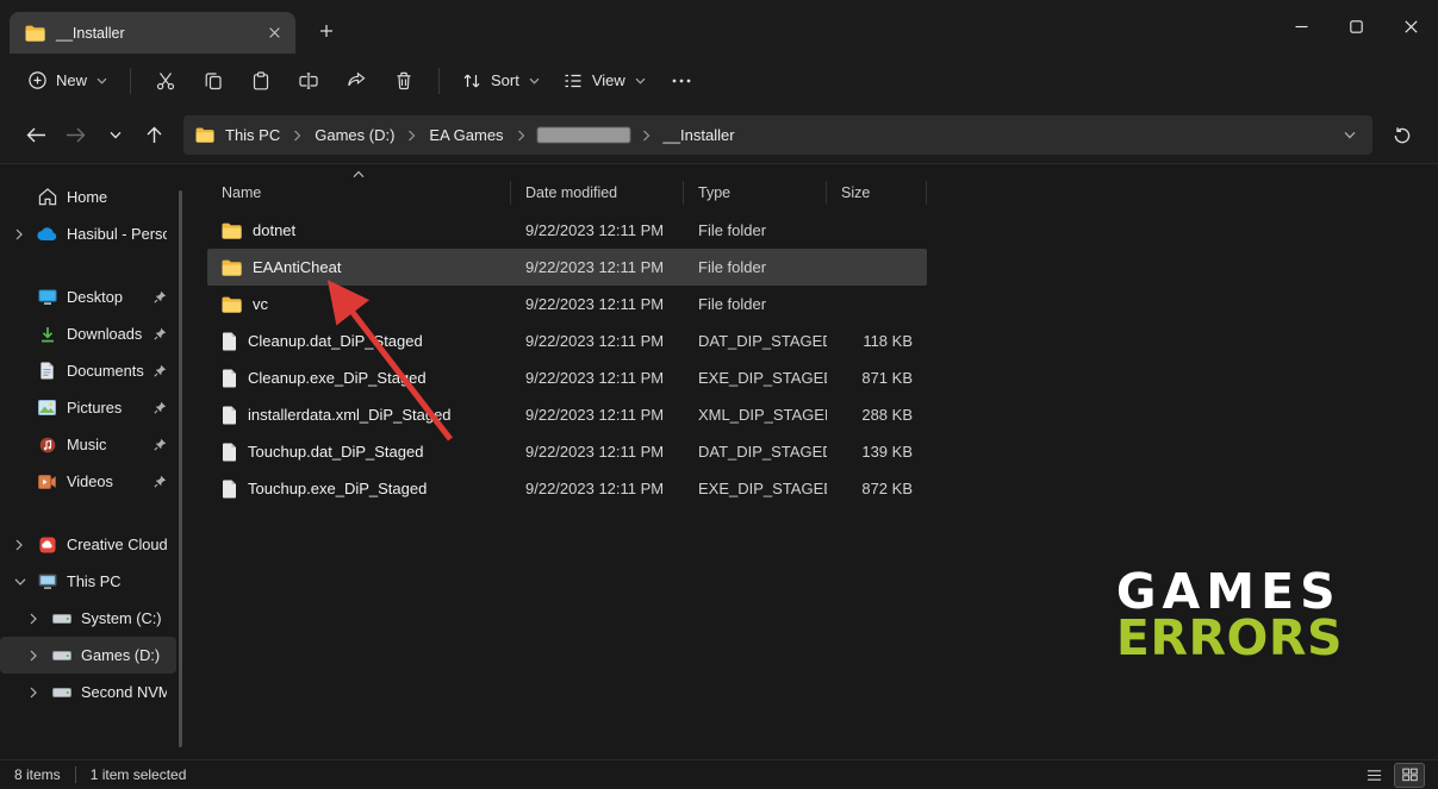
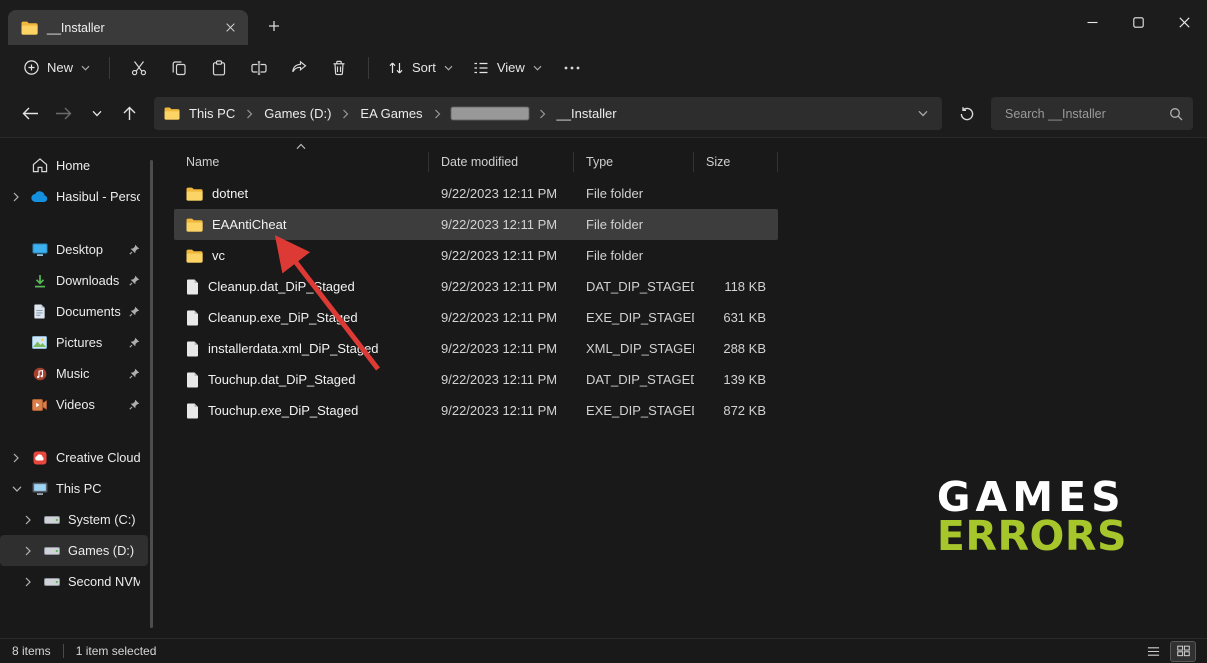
  __Installer
  New
  Sort
  View
  This PC
  Games (D:)
  EA Games
  __Installer
+ Search __Installer
  Home
  Hasibul - Perso
  Desktop
  Downloads
  Documents
  Pictures
  Music
  Videos
  Creative Cloud
  This PC
  System (C:)
  Games (D:)
  Second NVM
  Name
  Date modified
  Type
  Size
  dotnet
  9/22/2023 12:11 PM
  File folder
  EAAntiCheat
  9/22/2023 12:11 PM
  File folder
  vc
  9/22/2023 12:11 PM
  File folder
  Cleanup.dat_DiP_Staged
  9/22/2023 12:11 PM
  DAT_DIP_STAGE
  118 KB
  Cleanup.exe_DiP_Staed
  9/22/2023 12:11 PM
  EXE_DIP_STAGE
- 871 KB
+ 631 KB
  installerdata.xml_DiP_Staed
  9/22/2023 12:11 PM
  XML_DIP_STAGE
  288 KB
  Touchup.dat_DiP_Staged
  9/22/2023 12:11 PM
  DAT_DIP_STAGE
  139 KB
  Touchup.exe_DiP_Staged
  9/22/2023 12:11 PM
  EXE_DIP_STAGE
  872 KB
  GAMES
  ERRORS
  8 items
  1 item selected
